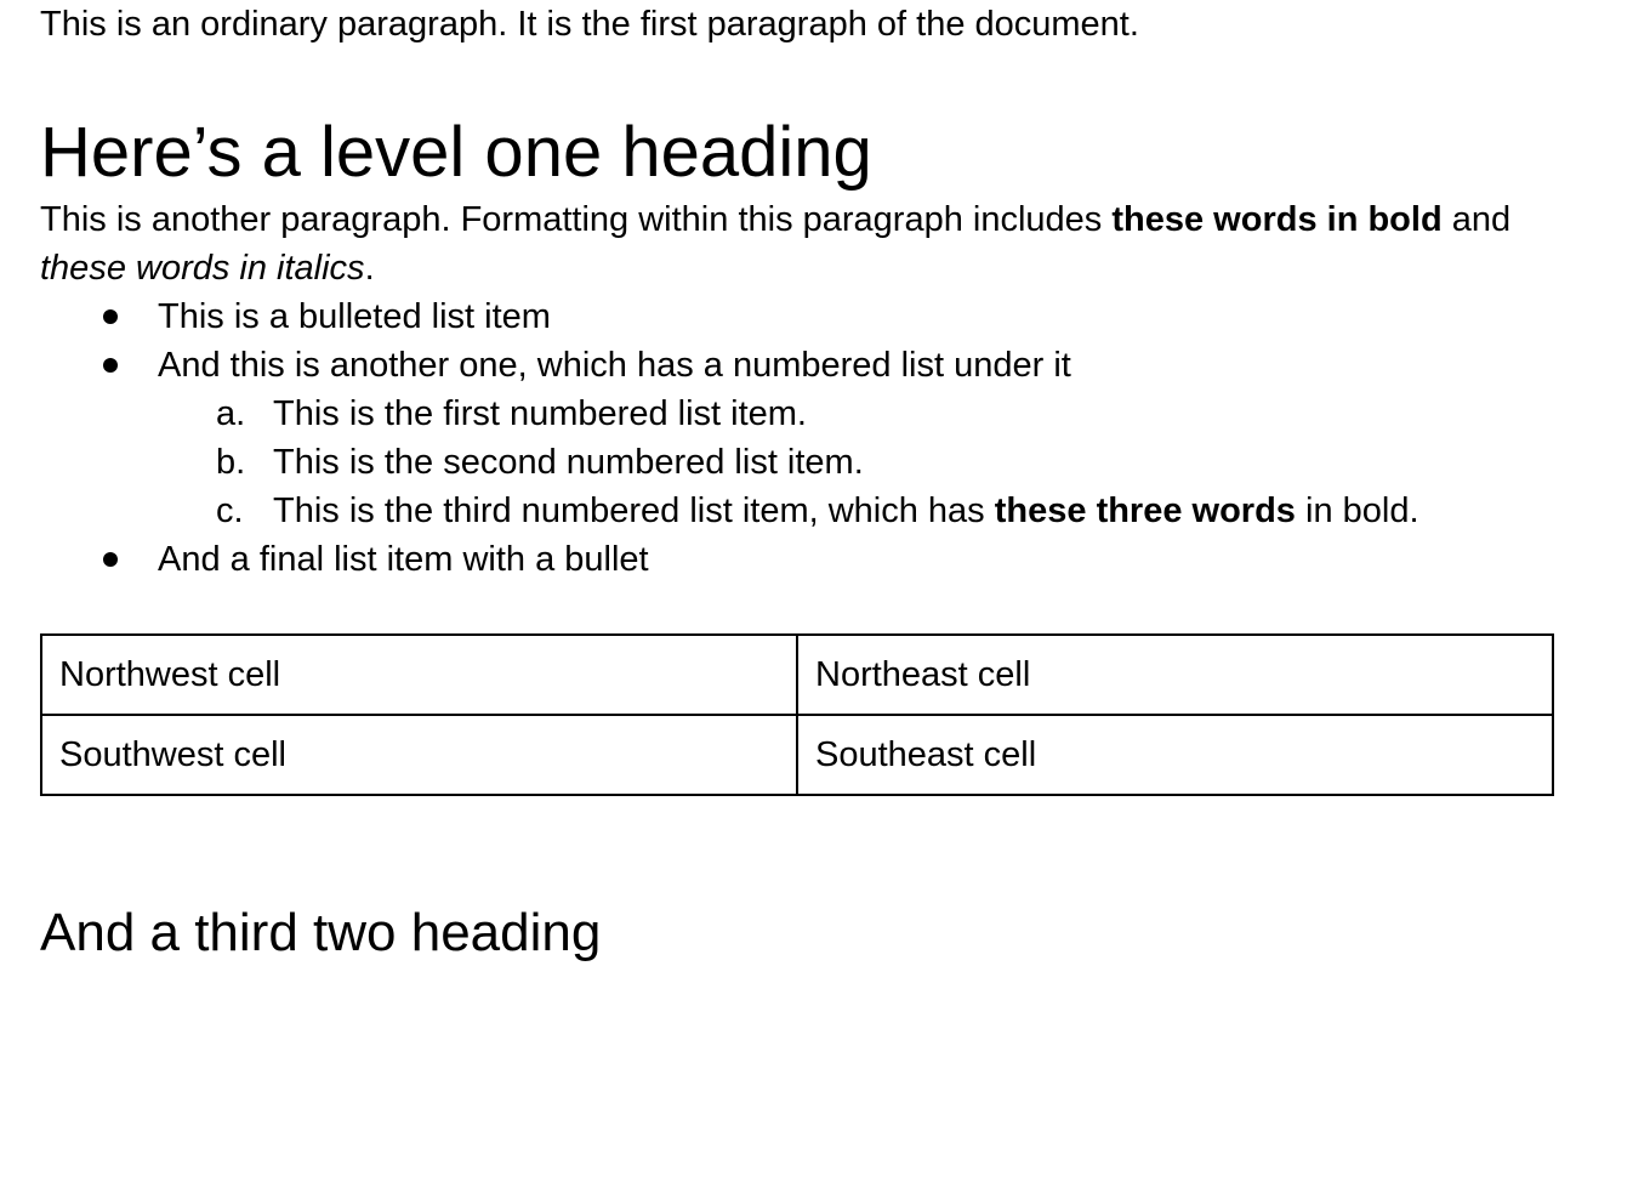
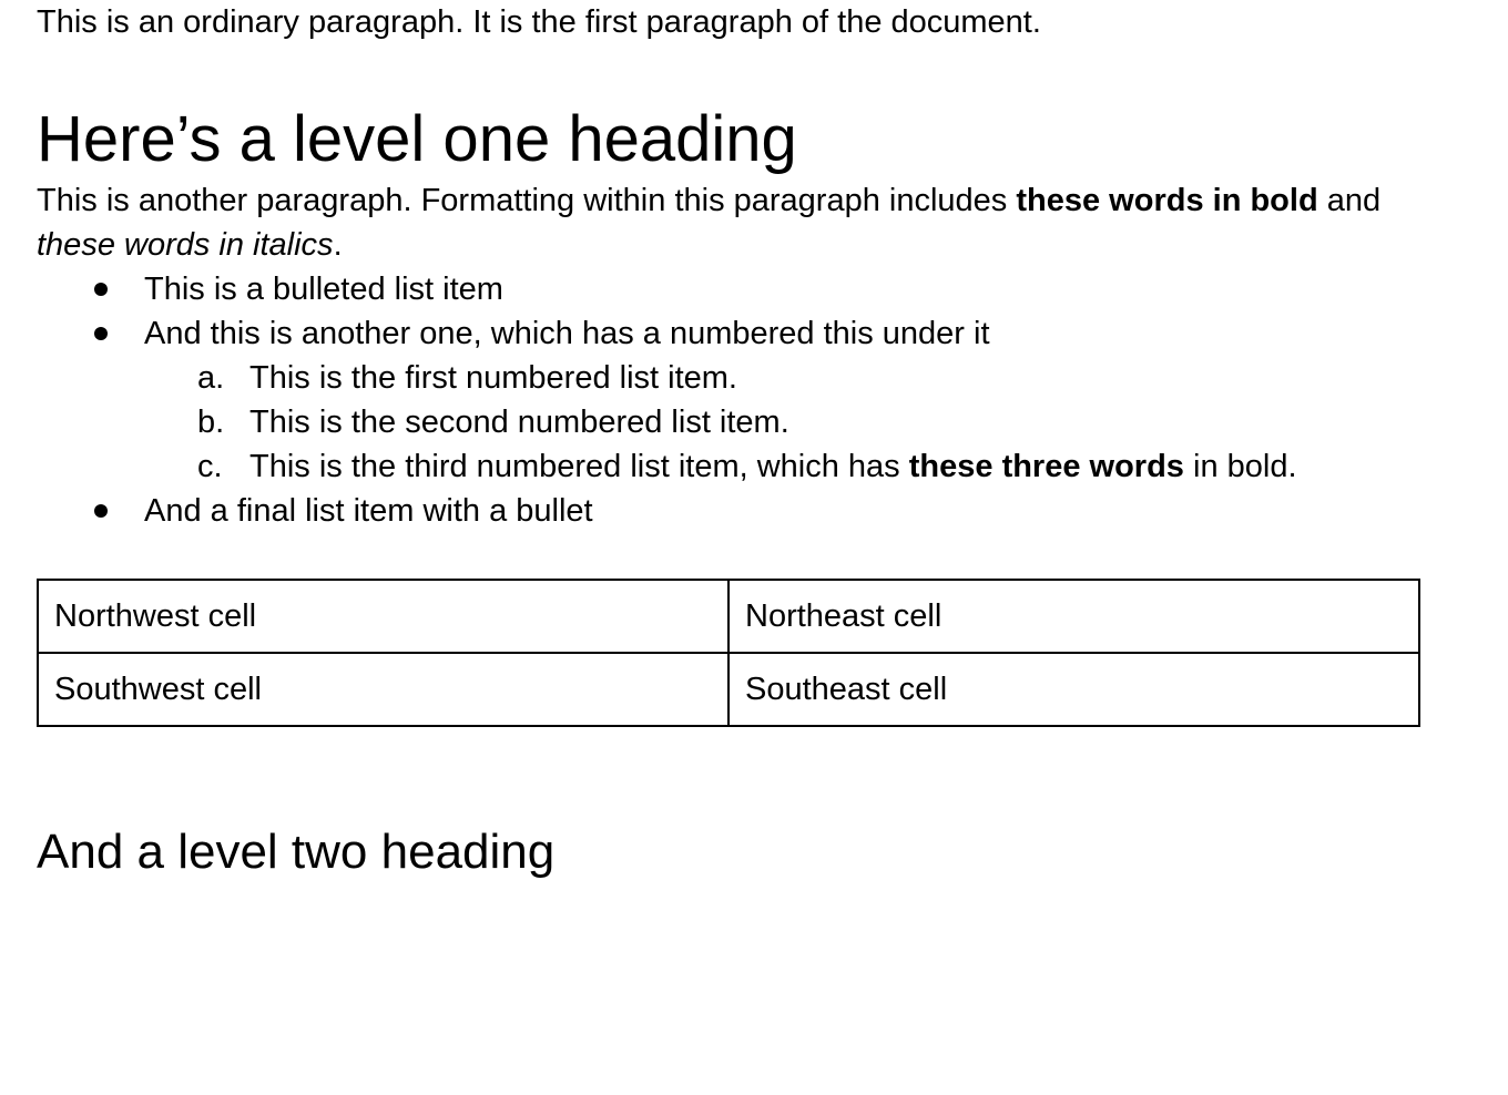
  This is an ordinary paragraph. It is the first paragraph of the document.
  Here’s a level one heading
  This is another paragraph. Formatting within this paragraph includes these words in bold and these words in italics.
  This is a bulleted list item
- And this is another one, which has a numbered list under it
+ And this is another one, which has a numbered this under it
  a.
  This is the first numbered list item.
  b.
  This is the second numbered list item.
  c.
  This is the third numbered list item, which has these three words in bold.
  And a final list item with a bullet
  Northwest cell	Northeast cell
  Southwest cell	Southeast cell
- And a third two heading
+ And a level two heading
